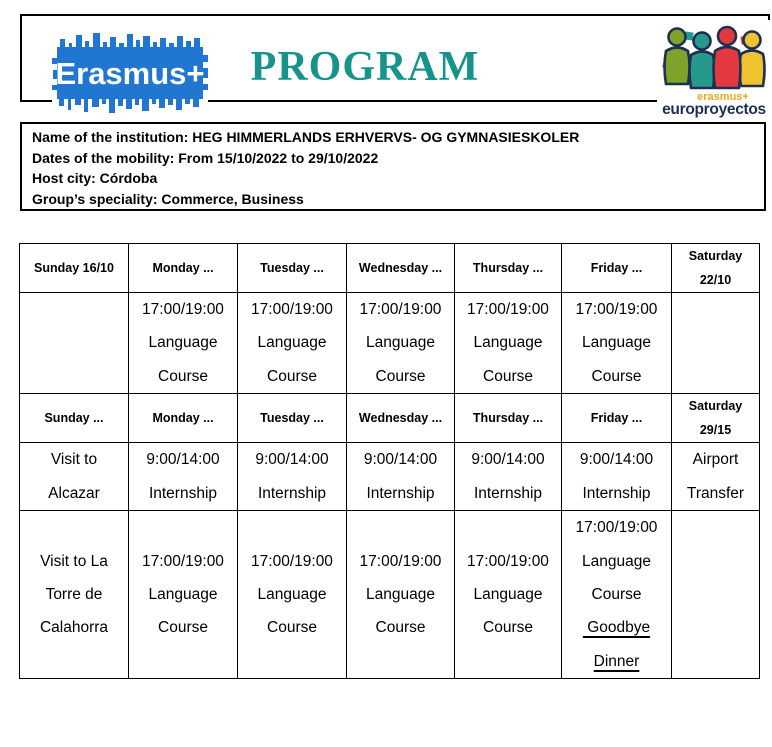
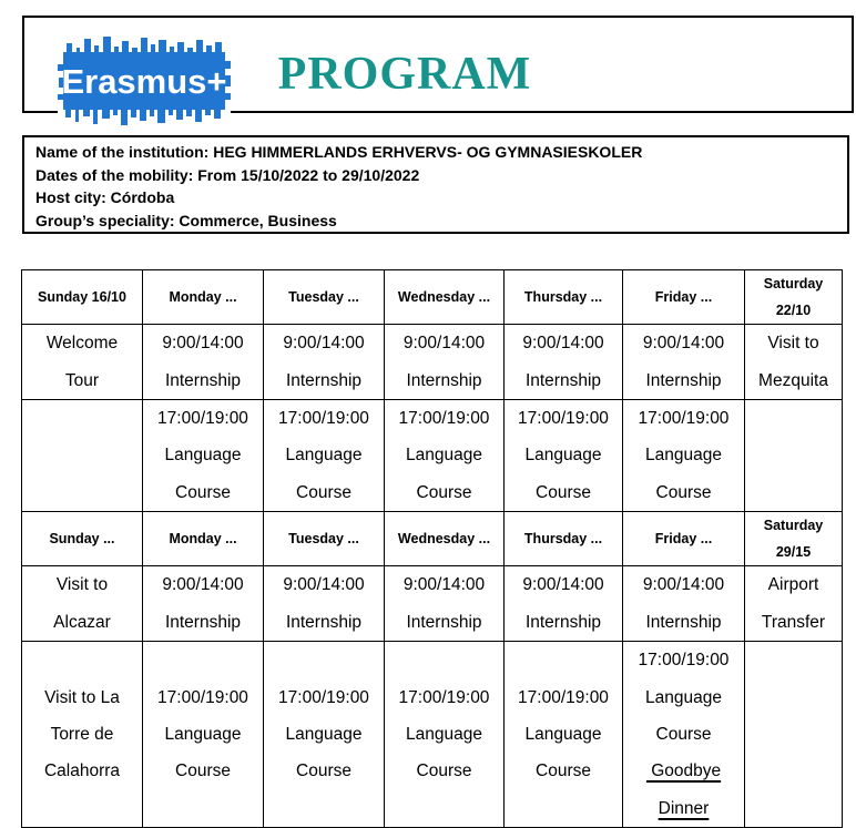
  Erasmus+
  PROGRAM
- erasmus+
- europroyectos
  Name of the institution: HEG HIMMERLANDS ERHVERVS- OG GYMNASIESKOLER
  Dates of the mobility: From 15/10/2022 to 29/10/2022
  Host city: Córdoba
  Group’s speciality: Commerce, Business
  Sunday 16/10	Monday ...	Tuesday ...	Wednesday ...	Thursday ...	Friday ...	Saturday22/10
+ WelcomeTour	9:00/14:00Internship	9:00/14:00Internship	9:00/14:00Internship	9:00/14:00Internship	9:00/14:00Internship	Visit toMezquita
  	17:00/19:00LanguageCourse	17:00/19:00LanguageCourse	17:00/19:00LanguageCourse	17:00/19:00LanguageCourse	17:00/19:00LanguageCourse
  Sunday ...	Monday ...	Tuesday ...	Wednesday ...	Thursday ...	Friday ...	Saturday29/15
  Visit toAlcazar	9:00/14:00Internship	9:00/14:00Internship	9:00/14:00Internship	9:00/14:00Internship	9:00/14:00Internship	AirportTransfer
  Visit to LaTorre deCalahorra	17:00/19:00LanguageCourse	17:00/19:00LanguageCourse	17:00/19:00LanguageCourse	17:00/19:00LanguageCourse	17:00/19:00LanguageCourse GoodbyeDinner
